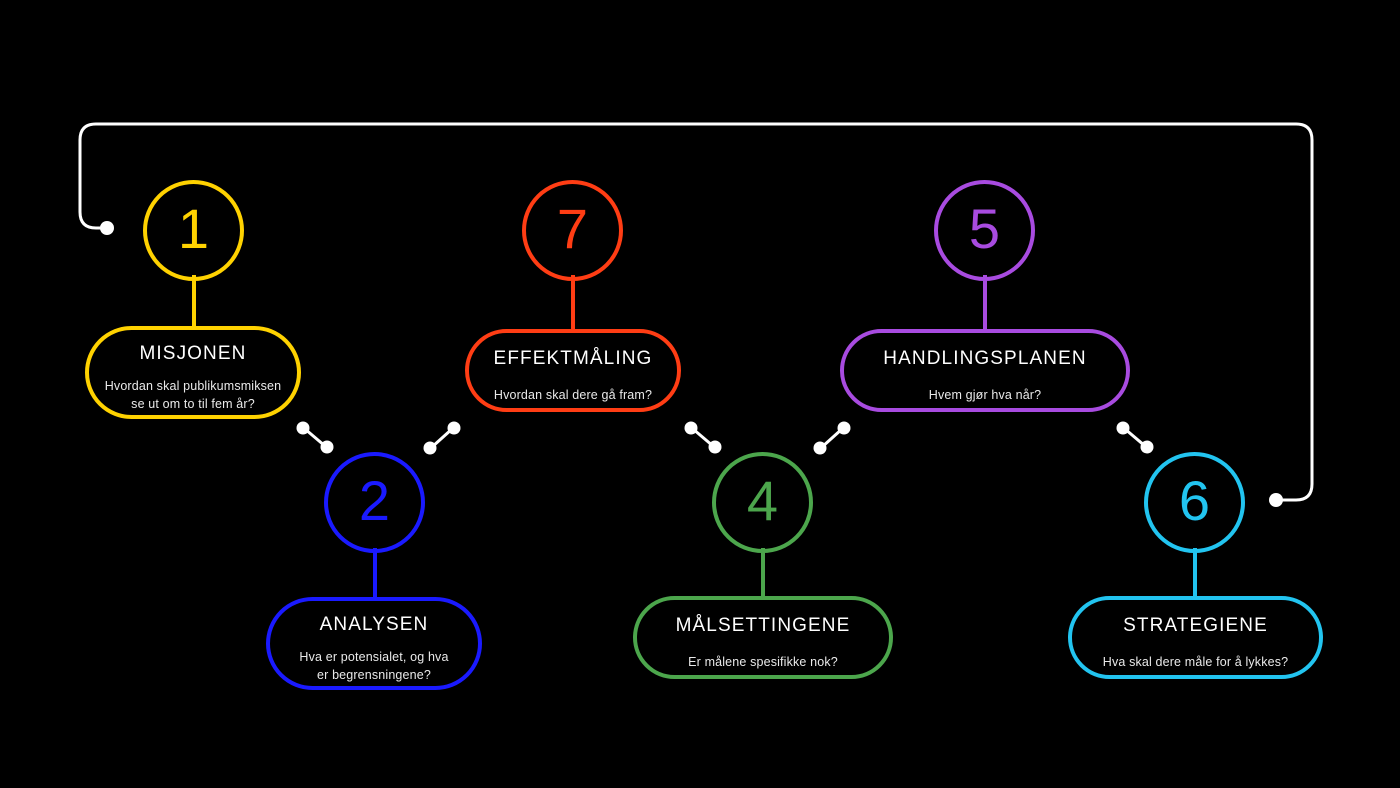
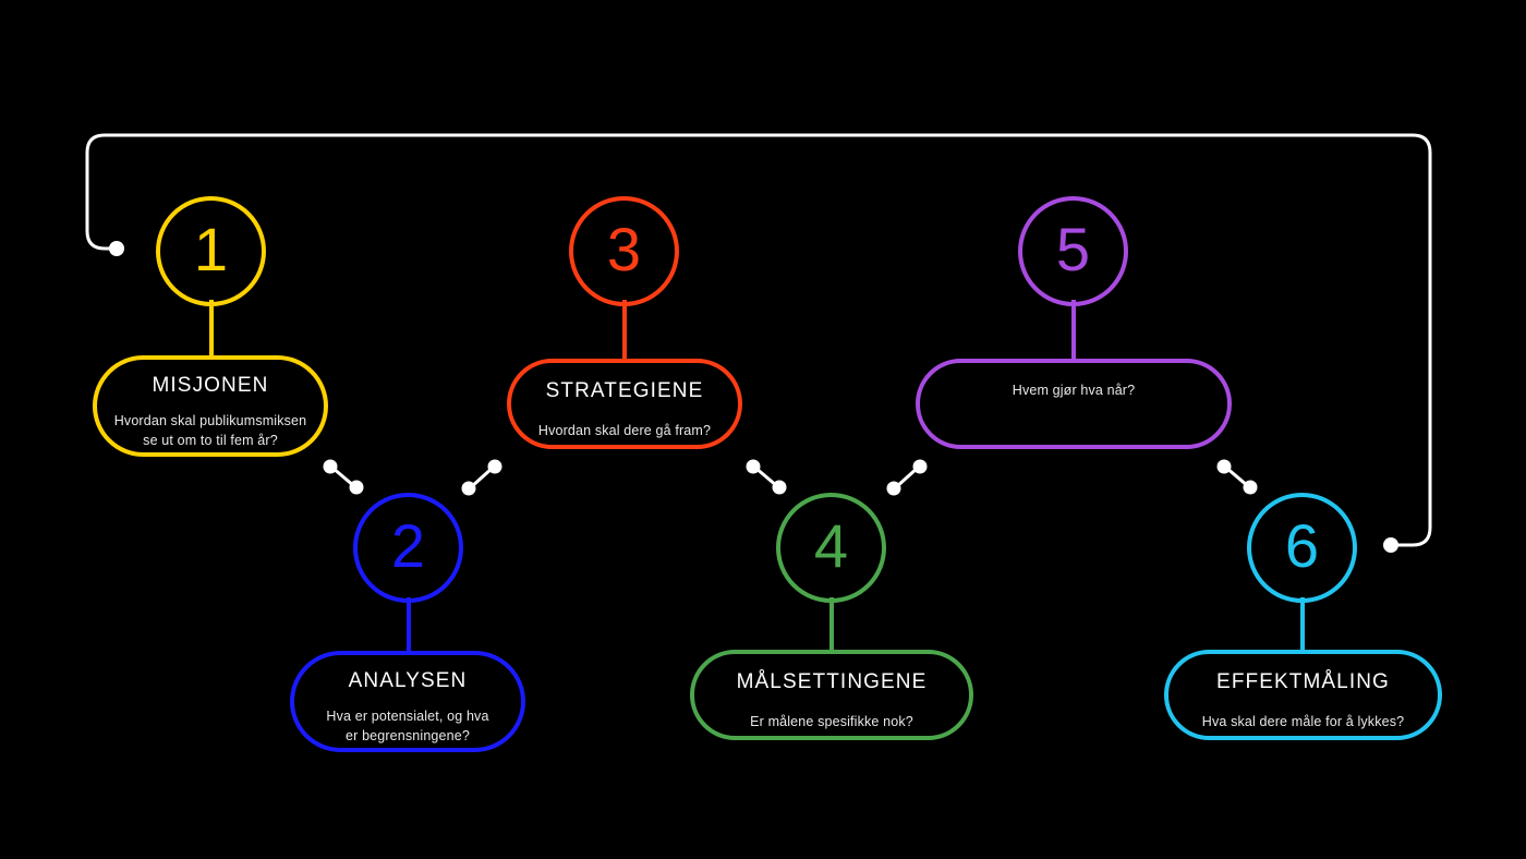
  1
  MISJONEN
  Hvordan skal publikumsmiksen
  se ut om to til fem år?
  2
  ANALYSEN
  Hva er potensialet, og hva
  er begrensningene?
- 7
+ 3
- EFFEKTMÅLING
+ STRATEGIENE
  Hvordan skal dere gå fram?
  4
  MÅLSETTINGENE
  Er målene spesifikke nok?
  5
- HANDLINGSPLANEN
  Hvem gjør hva når?
  6
- STRATEGIENE
+ EFFEKTMÅLING
  Hva skal dere måle for å lykkes?
